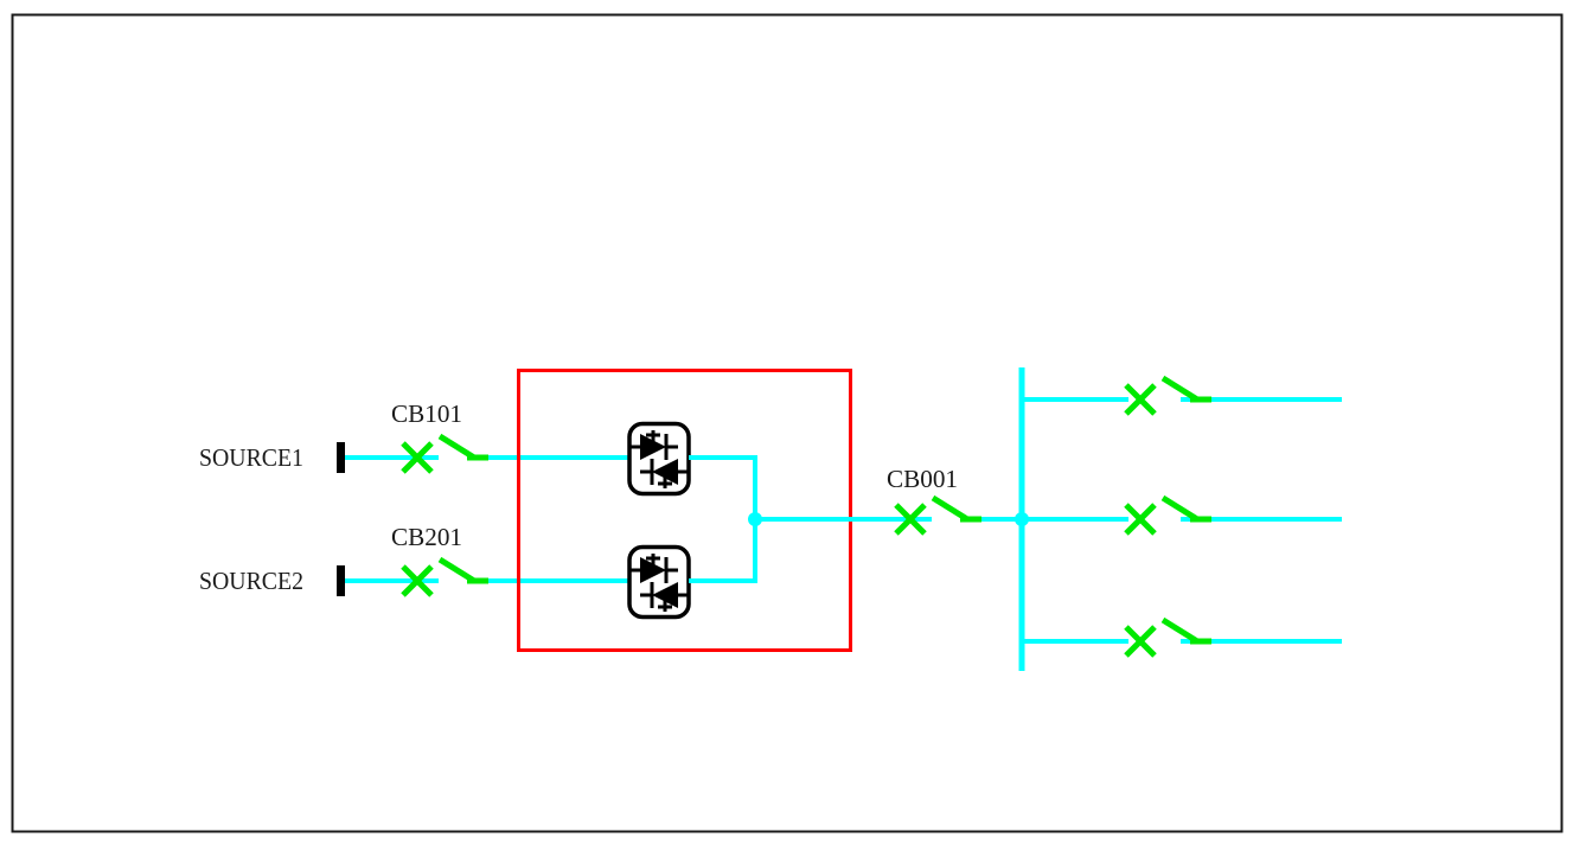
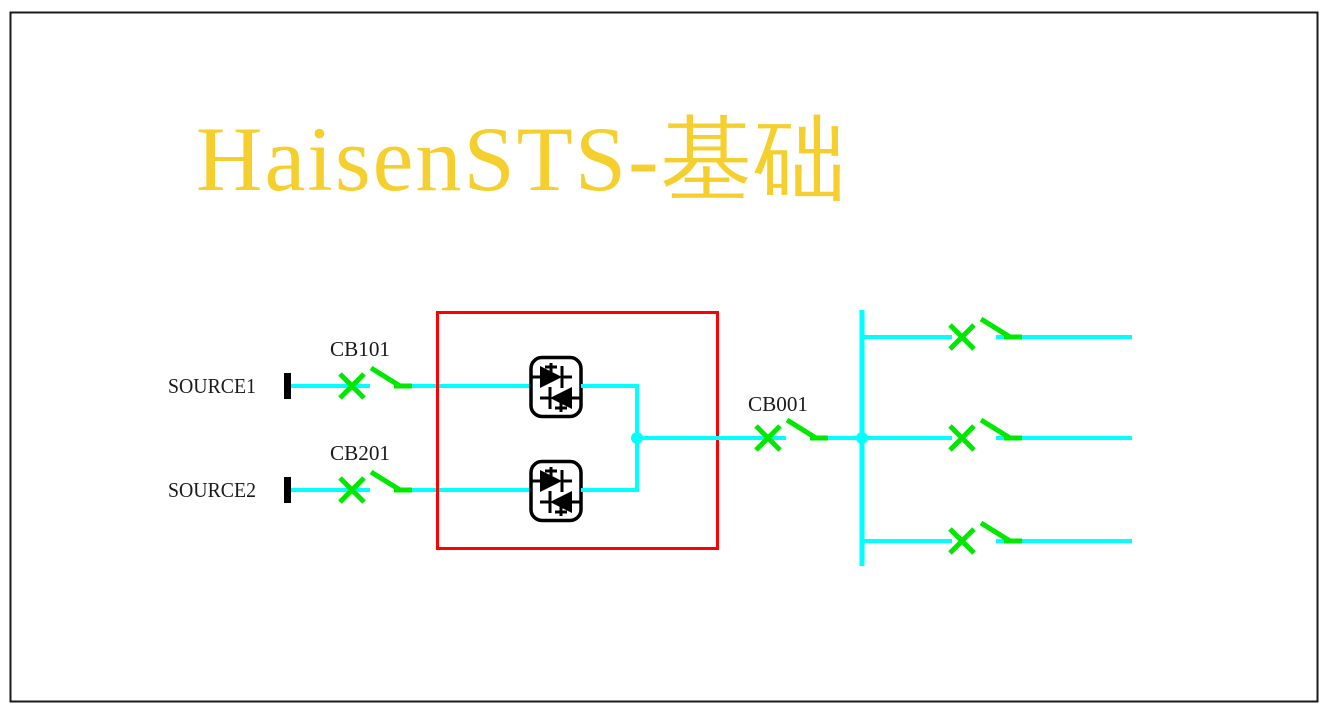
+ HaisenSTS-基础
  SOURCE1
  CB101
  SOURCE2
  CB201
  CB001
